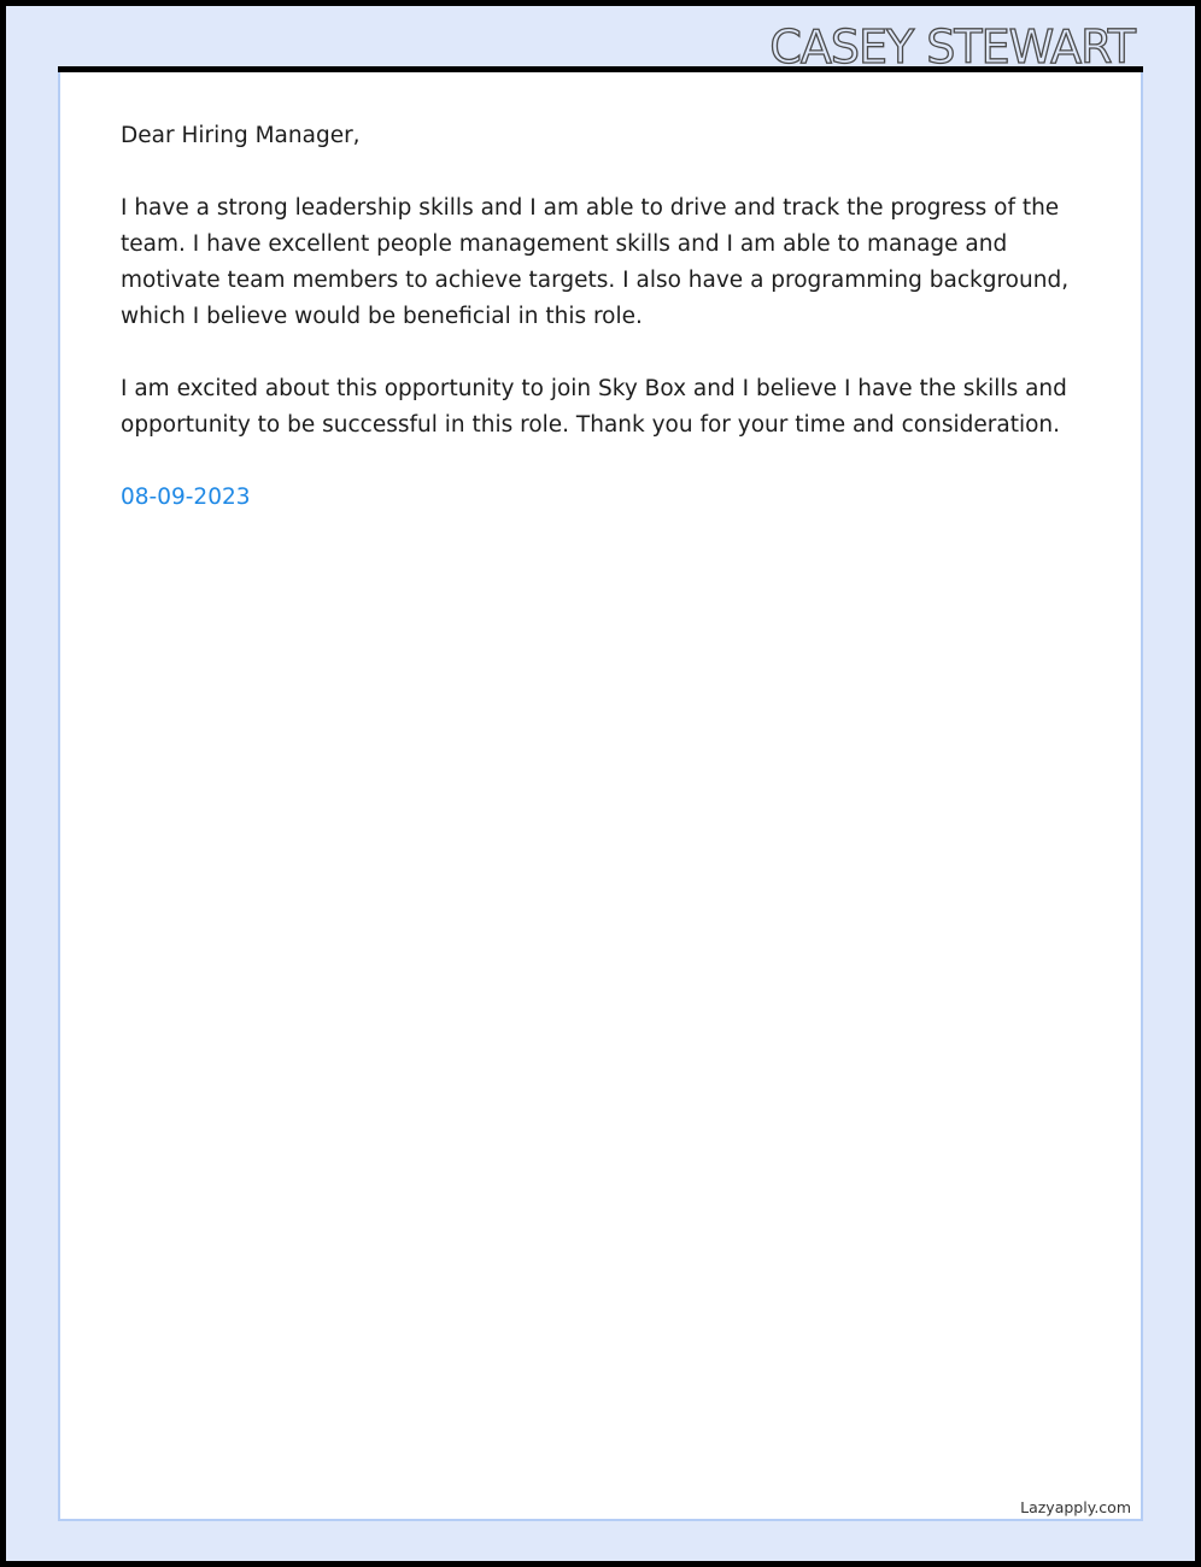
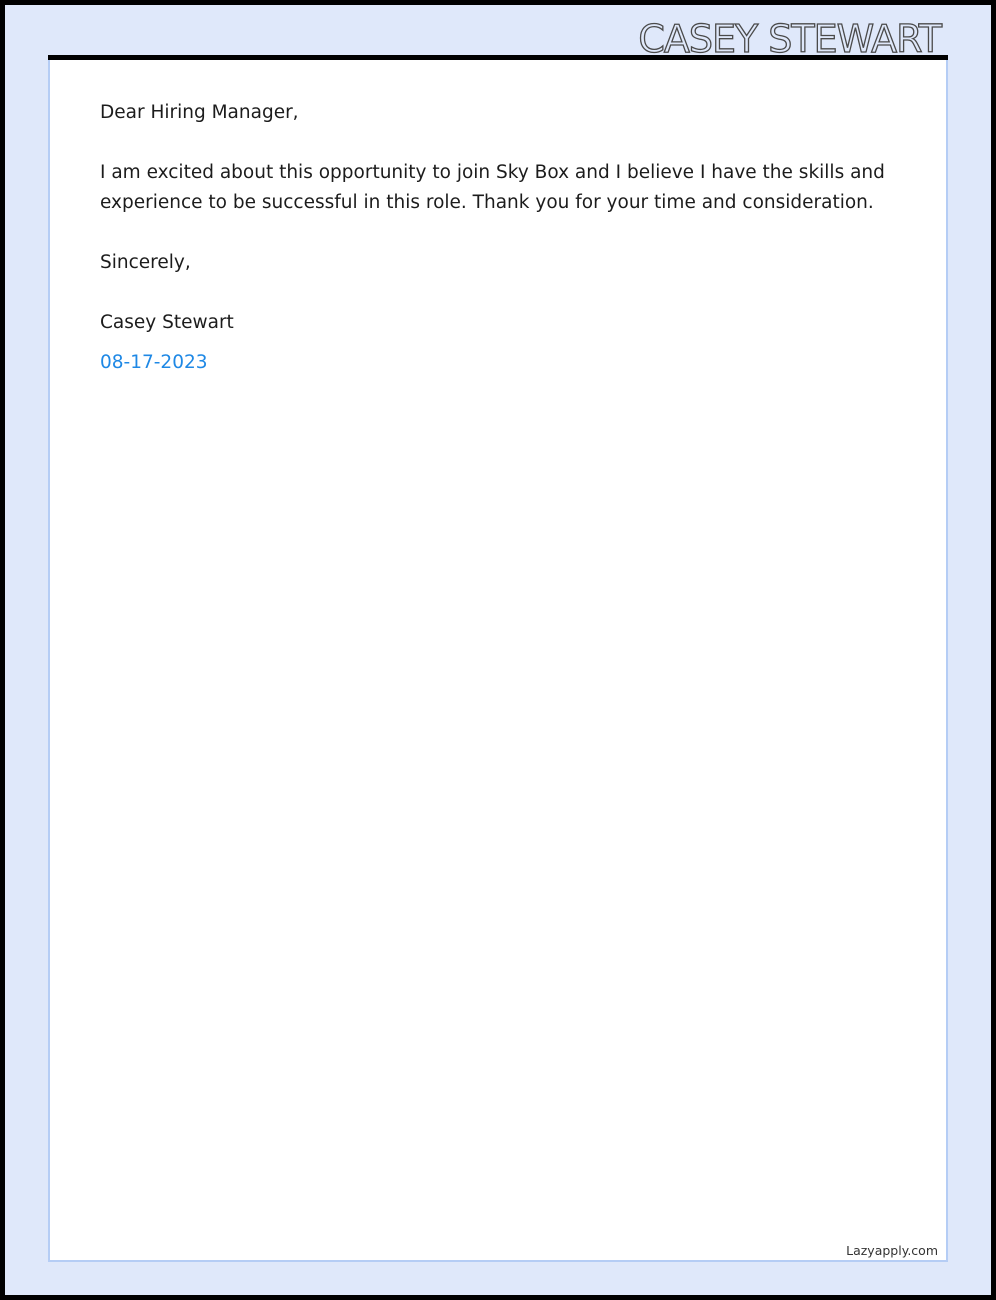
  CASEY STEWART
  Dear Hiring Manager,
- I have a strong leadership skills and I am able to drive and track the progress of the team. I have excellent people management skills and I am able to manage and motivate team members to achieve targets. I also have a programming background, which I believe would be beneficial in this role.
- I am excited about this opportunity to join Sky Box and I believe I have the skills and opportunity to be successful in this role. Thank you for your time and consideration.
+ I am excited about this opportunity to join Sky Box and I believe I have the skills and experience to be successful in this role. Thank you for your time and consideration.
+ Sincerely,
+ Casey Stewart
- 08-09-2023
+ 08-17-2023
  Lazyapply.com
